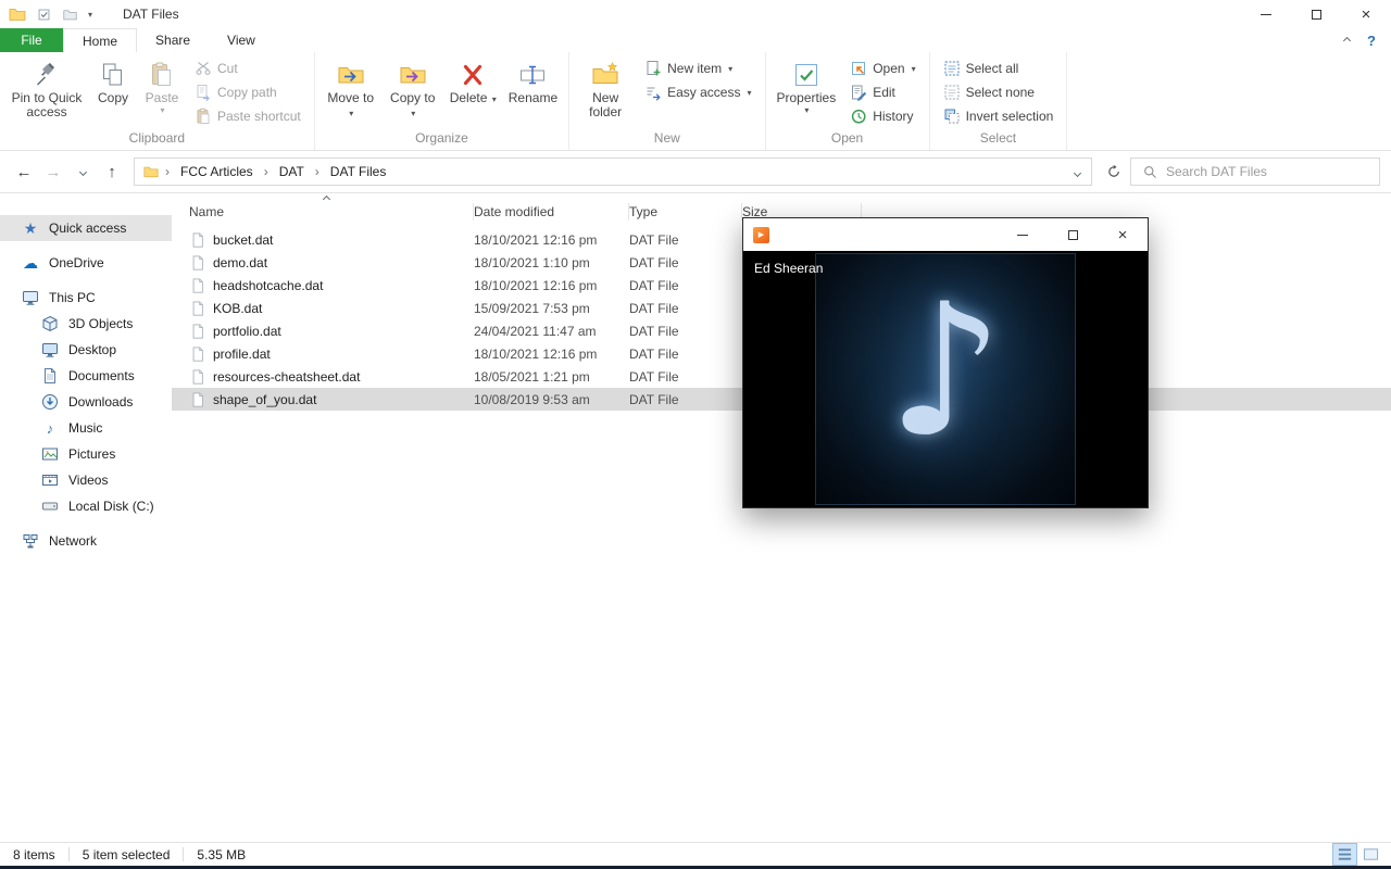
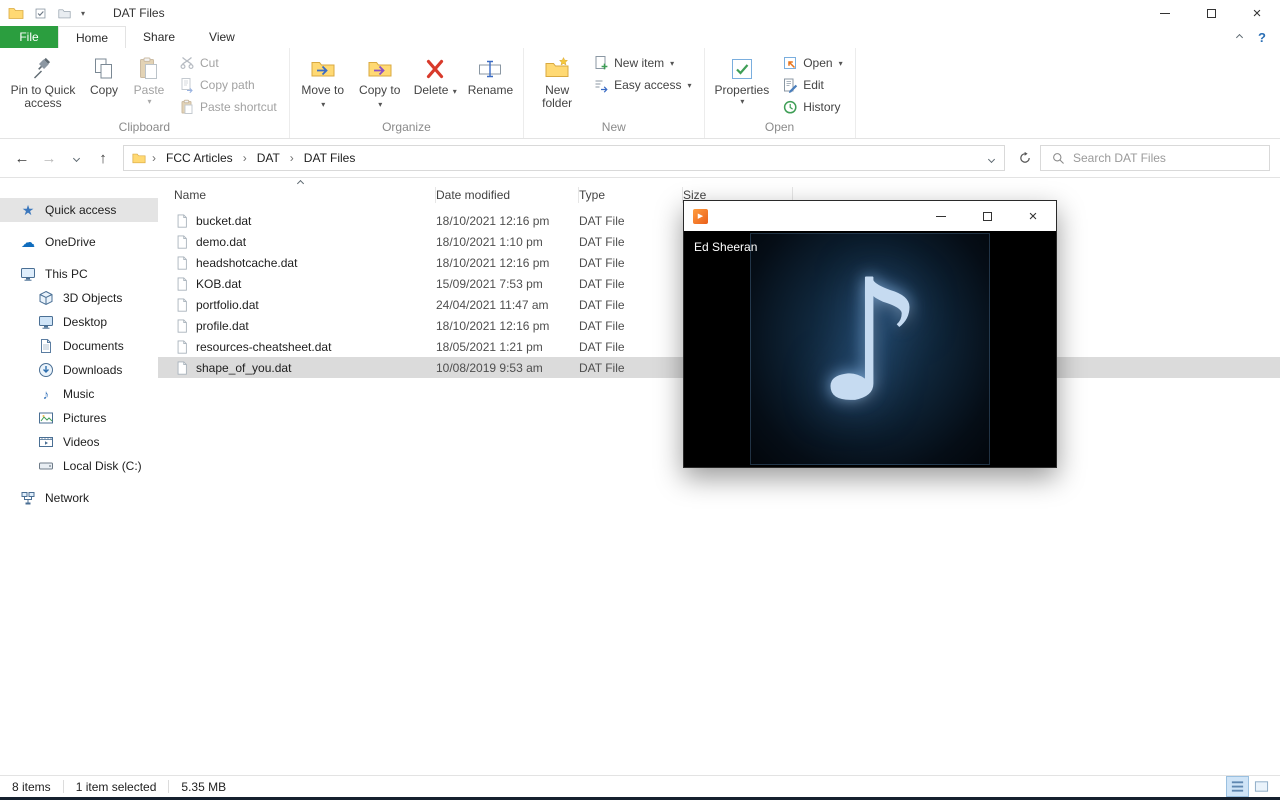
  ▾
  DAT Files
  ×
  File
  Home
  Share
  View
  ?
  Pin to Quick access
  Copy
  Paste
  ▾
  Cut
  Copy path
  Paste shortcut
  Clipboard
  Move to ▾
  Copy to ▾
  Delete ▾
  Rename
  Organize
  New folder
  New item
  ▾
  Easy access
  ▾
  New
  Properties
  ▾
  Open
  ▾
  Edit
  History
  Open
- Select all
- Select none
- Invert selection
- Select
  ←
  →
  ↑
  ›
  FCC Articles
  ›
  DAT
  ›
  DAT Files
  Search DAT Files
  ★
  Quick access
  ☁
  OneDrive
  This PC
  3D Objects
  Desktop
  Documents
  Downloads
  ♪
  Music
  Pictures
  Videos
  Local Disk (C:)
  Network
  Name
  Date modified
  Type
  Size
  bucket.dat
  18/10/2021 12:16 pm
  DAT File
  demo.dat
  18/10/2021 1:10 pm
  DAT File
  headshotcache.dat
  18/10/2021 12:16 pm
  DAT File
  KOB.dat
  15/09/2021 7:53 pm
  DAT File
  portfolio.dat
  24/04/2021 11:47 am
  DAT File
  profile.dat
  18/10/2021 12:16 pm
  DAT File
  resources-cheatsheet.dat
  18/05/2021 1:21 pm
  DAT File
  shape_of_you.dat
  10/08/2019 9:53 am
  DAT File
  8 items
- 5 item selected
+ 1 item selected
  5.35 MB
  ×
  Ed Sheeran
  ♪
